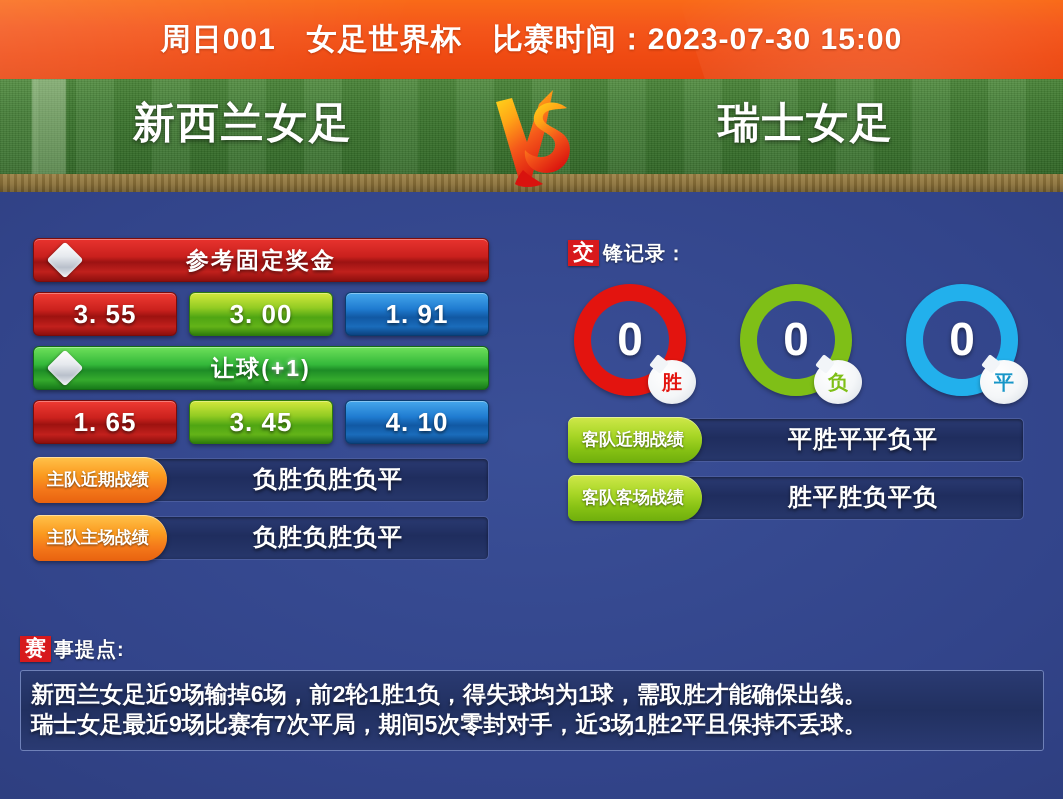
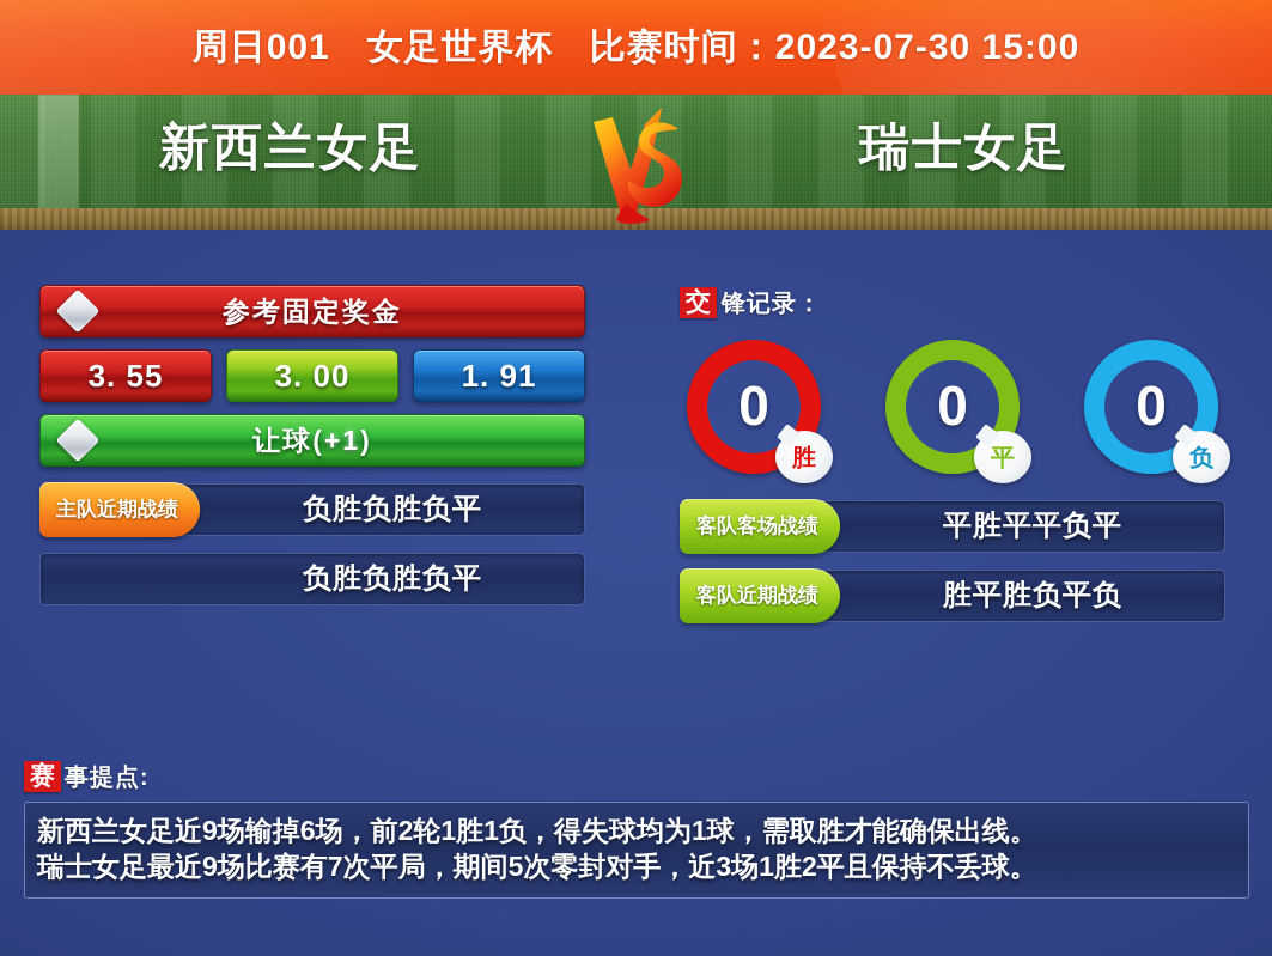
  周日001 女足世界杯 比赛时间：2023-07-30 15:00
  新西兰女足
  瑞士女足
  参考固定奖金
  3. 55
  3. 00
  1. 91
  让球(+1)
- 1. 65
- 3. 45
- 4. 10
  主队近期战绩
  负胜负胜负平
- 主队主场战绩
  负胜负胜负平
  交
  锋记录：
  0
  胜
  0
- 负
+ 平
  0
- 平
+ 负
- 客队近期战绩
+ 客队客场战绩
  平胜平平负平
- 客队客场战绩
+ 客队近期战绩
  胜平胜负平负
  赛
  事提点:
  新西兰女足近9场输掉6场，前2轮1胜1负，得失球均为1球，需取胜才能确保出线。
  瑞士女足最近9场比赛有7次平局，期间5次零封对手，近3场1胜2平且保持不丢球。
